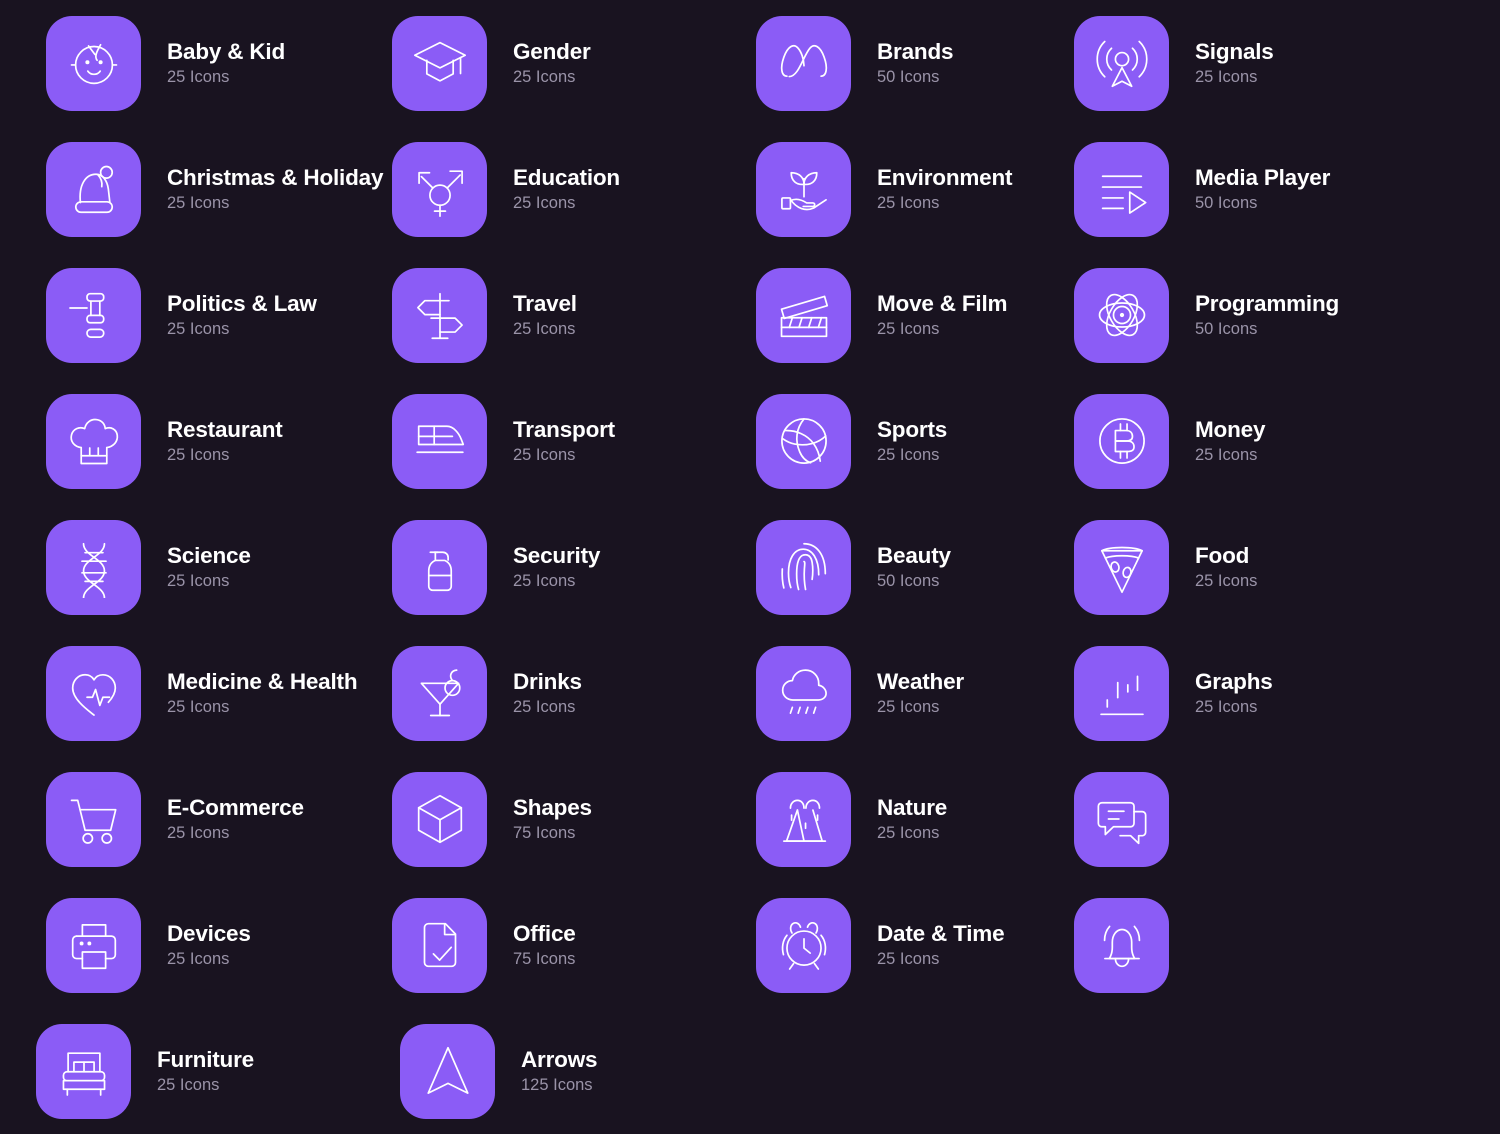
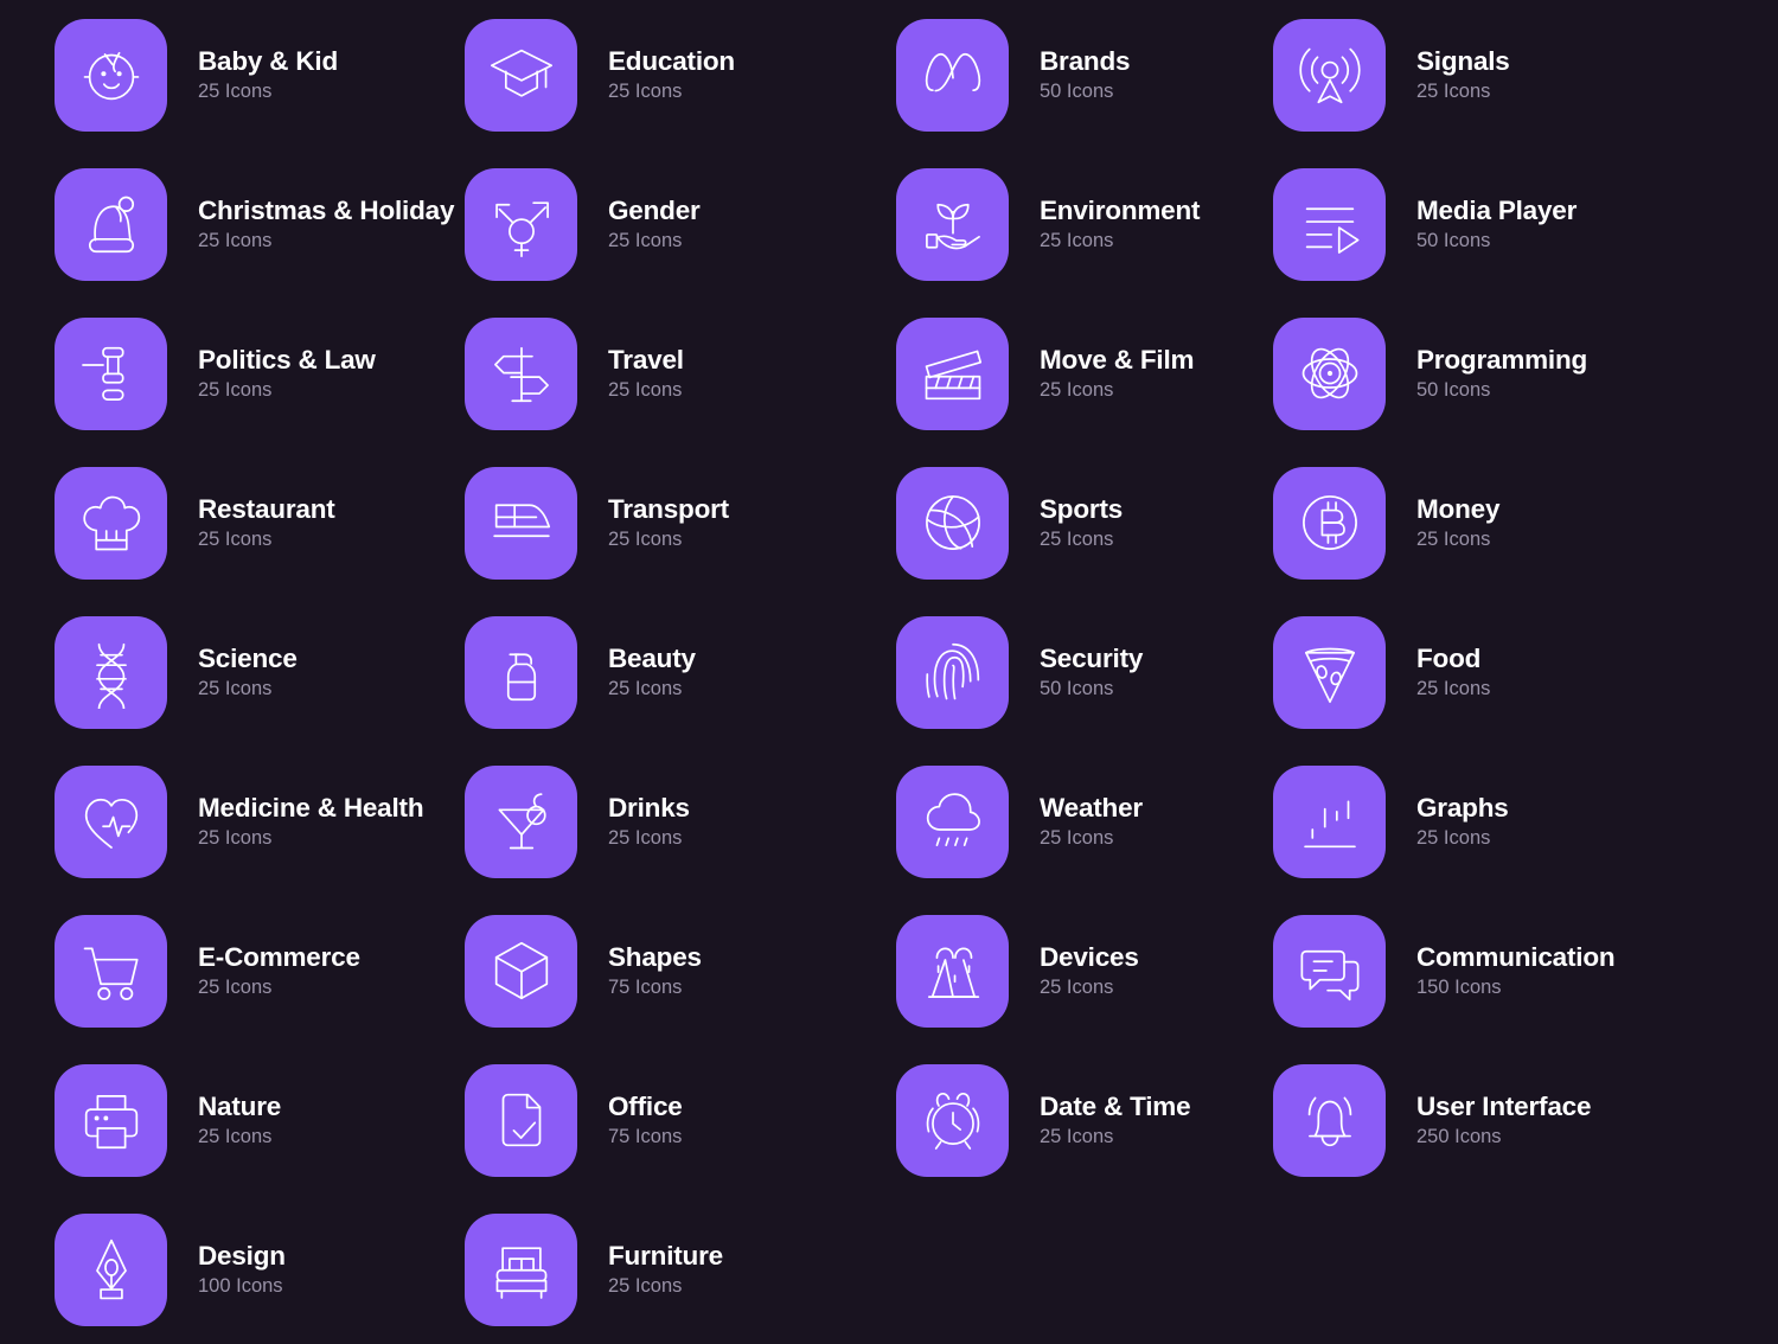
  Baby & Kid
  25 Icons
- Gender
+ Education
  25 Icons
  Brands
  50 Icons
  Signals
  25 Icons
  Christmas & Holiday
  25 Icons
- Education
+ Gender
  25 Icons
  Environment
  25 Icons
  Media Player
  50 Icons
  Politics & Law
  25 Icons
  Travel
  25 Icons
  Move & Film
  25 Icons
  Programming
  50 Icons
  Restaurant
  25 Icons
  Transport
  25 Icons
  Sports
  25 Icons
  Money
  25 Icons
  Science
  25 Icons
- Security
+ Beauty
  25 Icons
- Beauty
+ Security
  50 Icons
  Food
  25 Icons
  Medicine & Health
  25 Icons
  Drinks
  25 Icons
  Weather
  25 Icons
  Graphs
  25 Icons
  E-Commerce
  25 Icons
  Shapes
  75 Icons
- Nature
+ Devices
  25 Icons
+ Communication
+ 150 Icons
- Devices
+ Nature
  25 Icons
  Office
  75 Icons
  Date & Time
  25 Icons
+ User Interface
+ 250 Icons
+ Design
+ 100 Icons
  Furniture
  25 Icons
- Arrows
- 125 Icons
